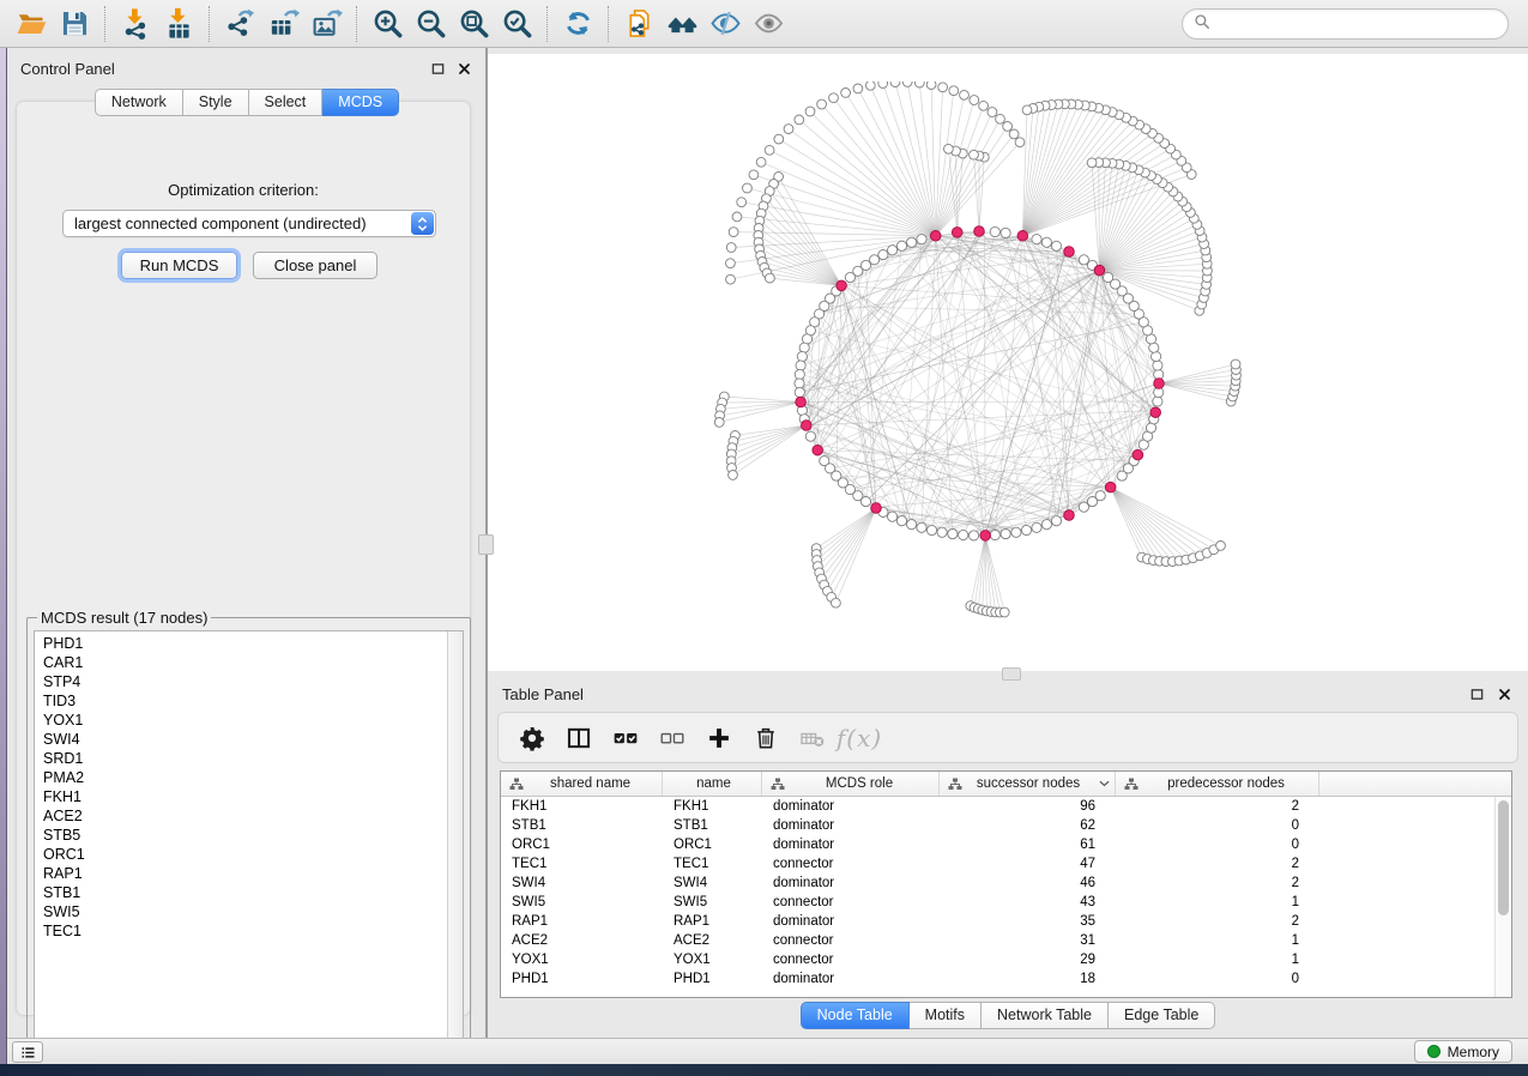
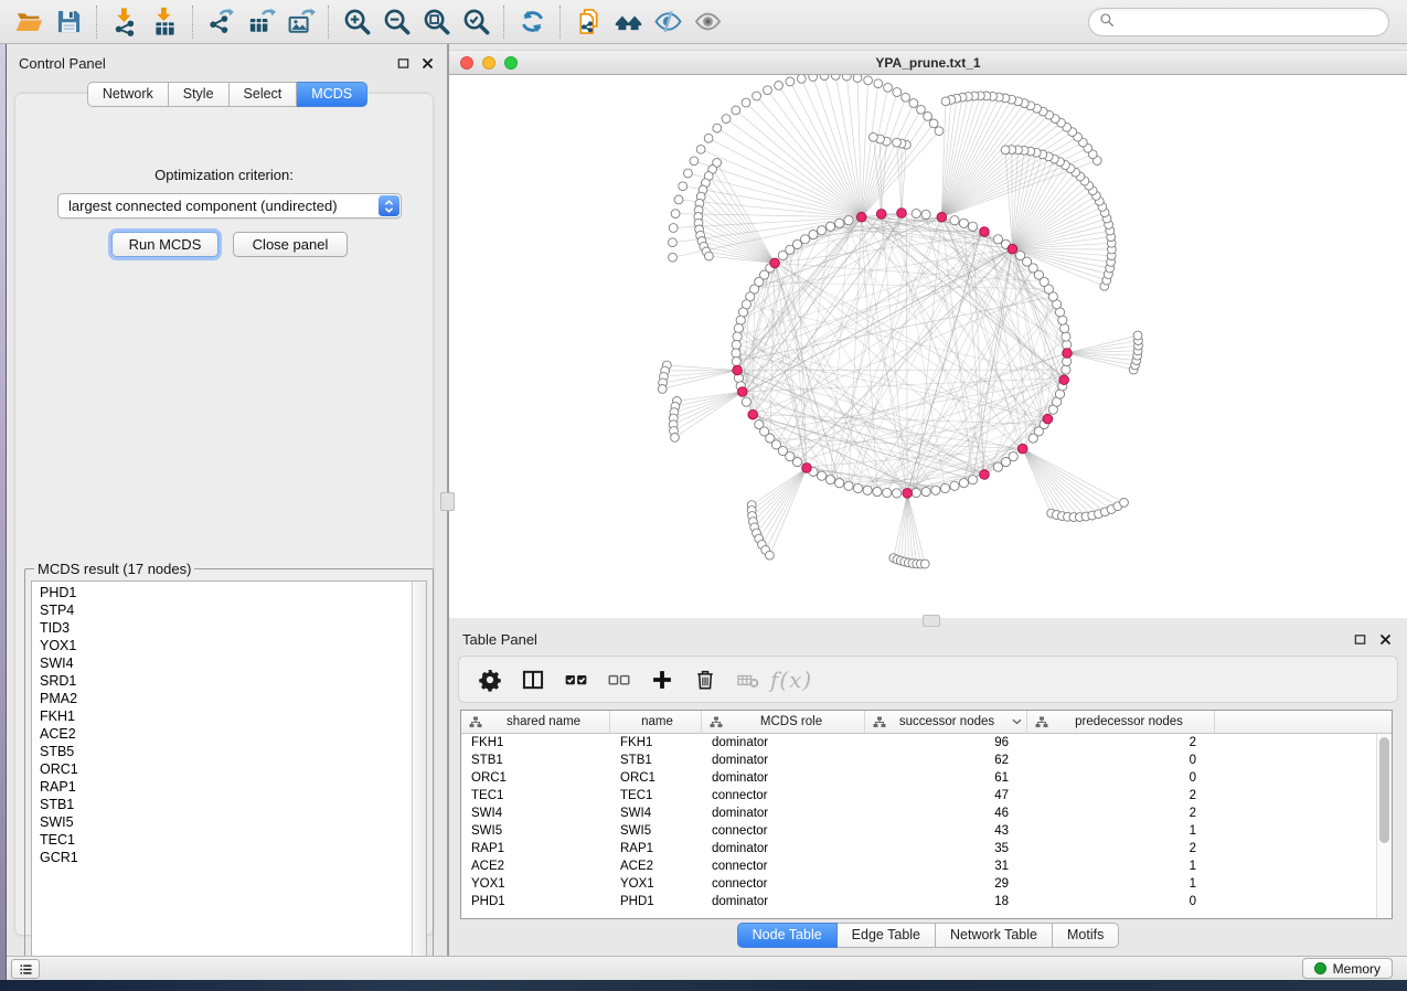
  Control Panel
  Optimization criterion:
  largest connected component (undirected)
  Run MCDS
  Close panel
  MCDS result (17 nodes)
  PHD1
- CAR1
  STP4
  TID3
  YOX1
  SWI4
  SRD1
  PMA2
  FKH1
  ACE2
  STB5
  ORC1
  RAP1
  STB1
  SWI5
  TEC1
+ GCR1
  Network
  Style
  Select
  MCDS
+ YPA_prune.txt_1
  Table Panel
  f(x)
  shared name
  name
  MCDS role
  successor nodes
  predecessor nodes
  FKH1
  FKH1
  dominator
  96
  2
  STB1
  STB1
  dominator
  62
  0
  ORC1
  ORC1
  dominator
  61
  0
  TEC1
  TEC1
  connector
  47
  2
  SWI4
  SWI4
  dominator
  46
  2
  SWI5
  SWI5
  connector
  43
  1
  RAP1
  RAP1
  dominator
  35
  2
  ACE2
  ACE2
  connector
  31
  1
  YOX1
  YOX1
  connector
  29
  1
  PHD1
  PHD1
  dominator
  18
  0
  Node Table
- Motifs
+ Edge Table
  Network Table
- Edge Table
+ Motifs
  Memory
